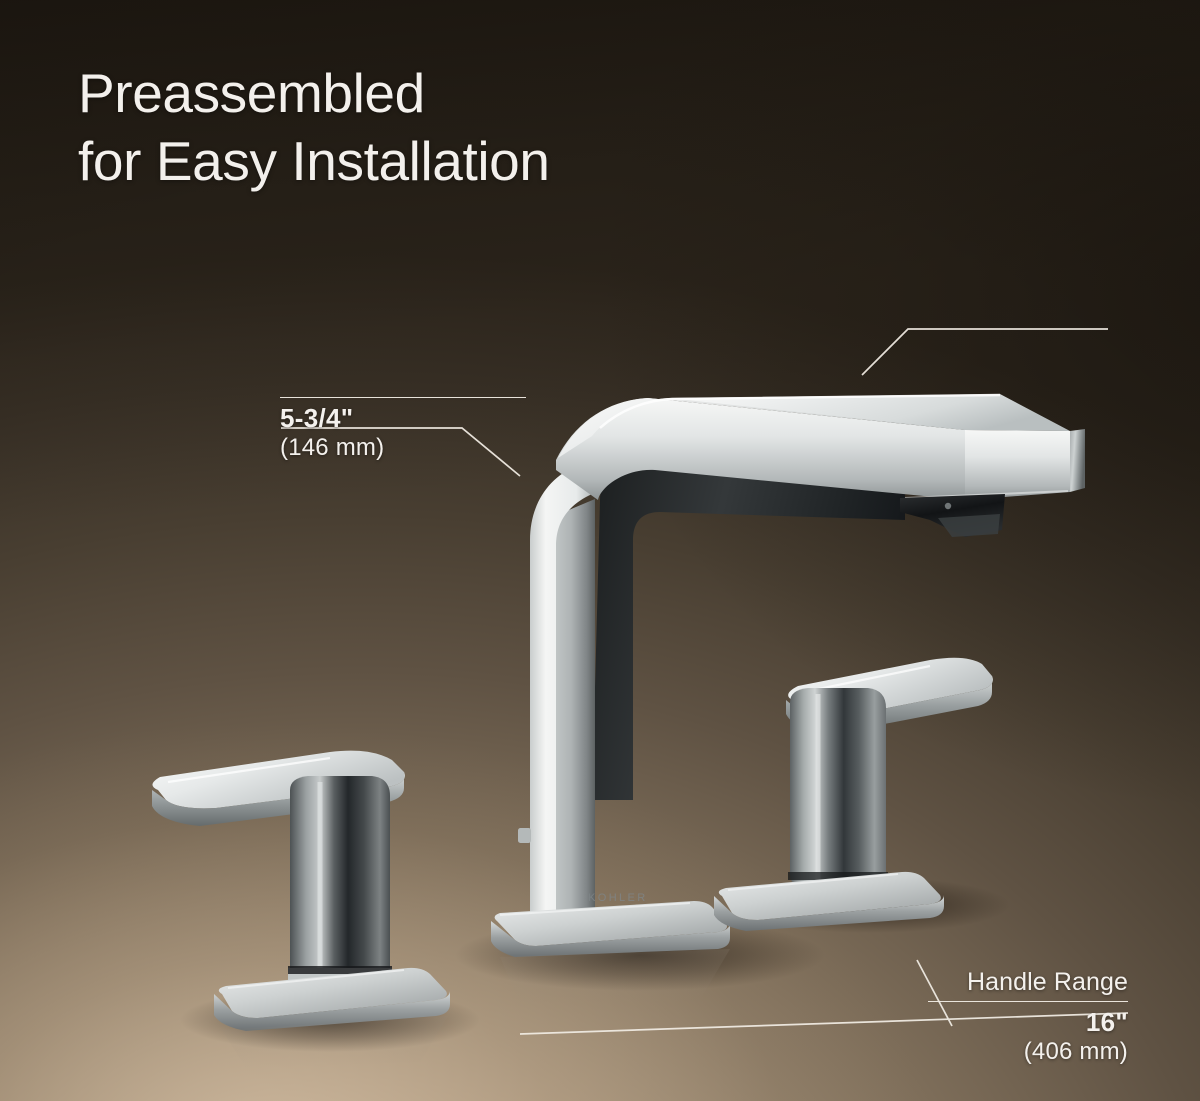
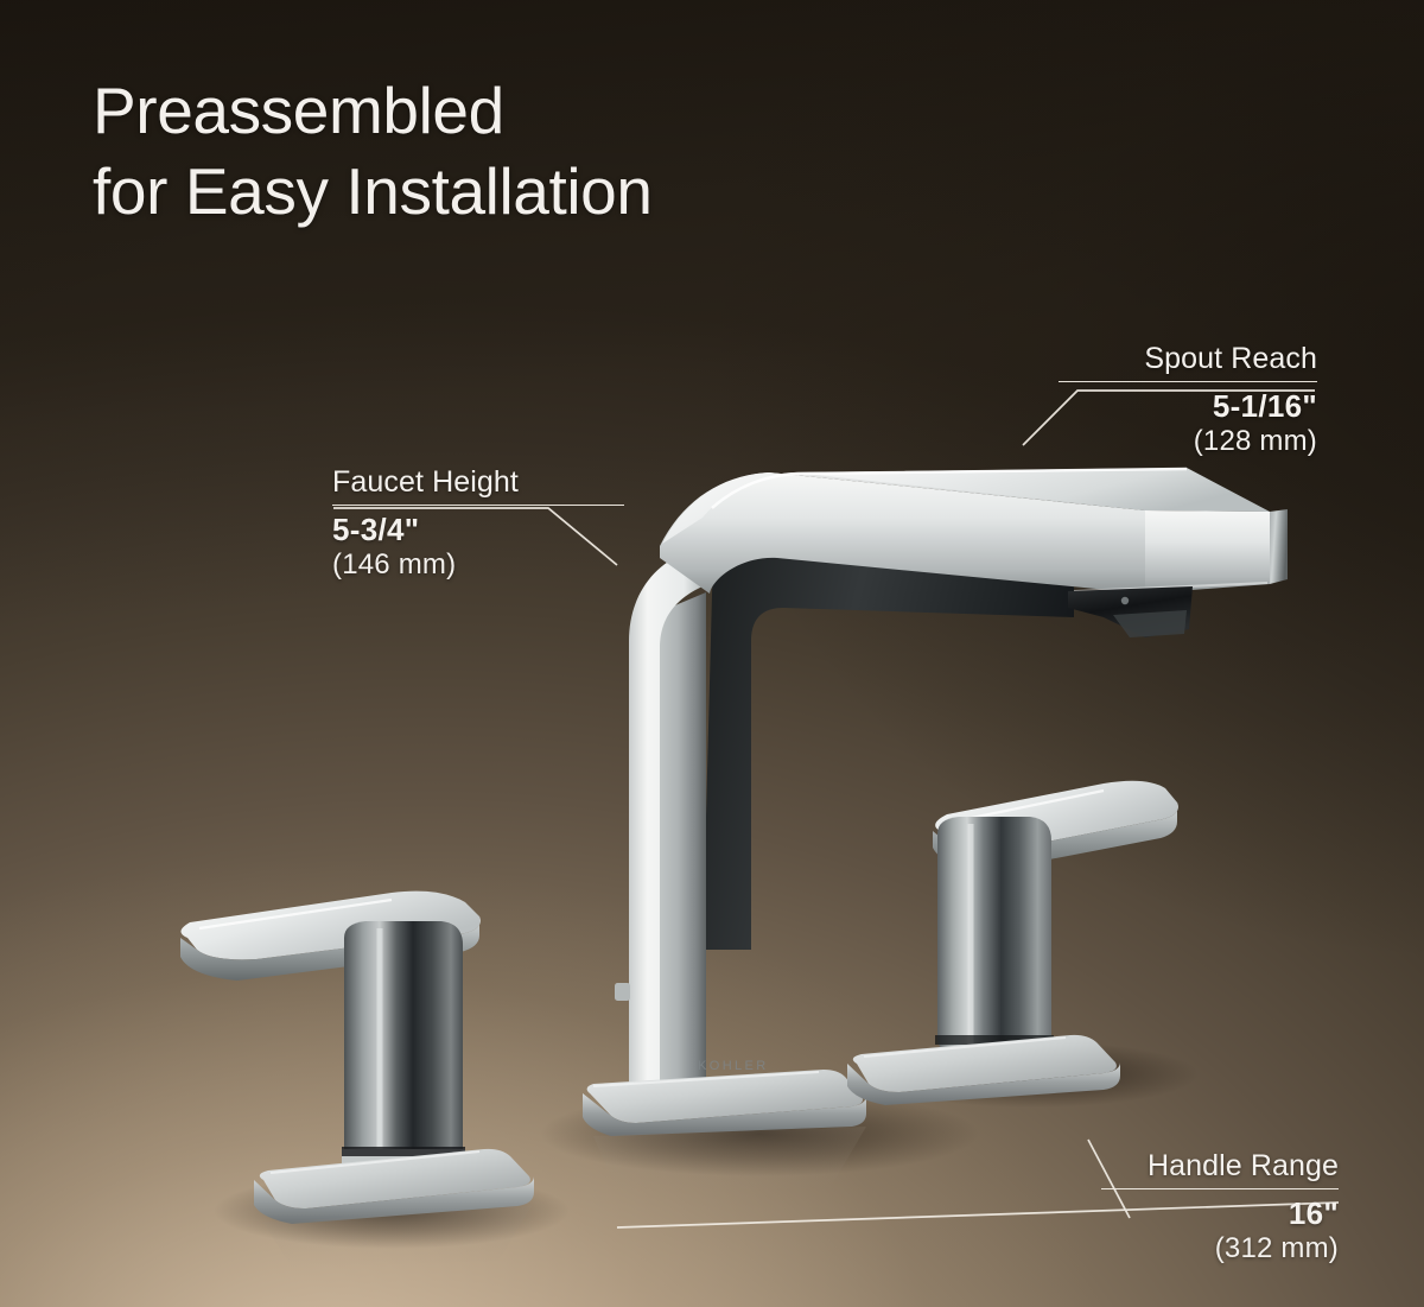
  KOHLER
  Preassembled
  for Easy Installation
+ Spout Reach
+ 5-1/16"
+ (128 mm)
+ Faucet Height
  5-3/4"
  (146 mm)
  Handle Range
  16"
- (406 mm)
+ (312 mm)
